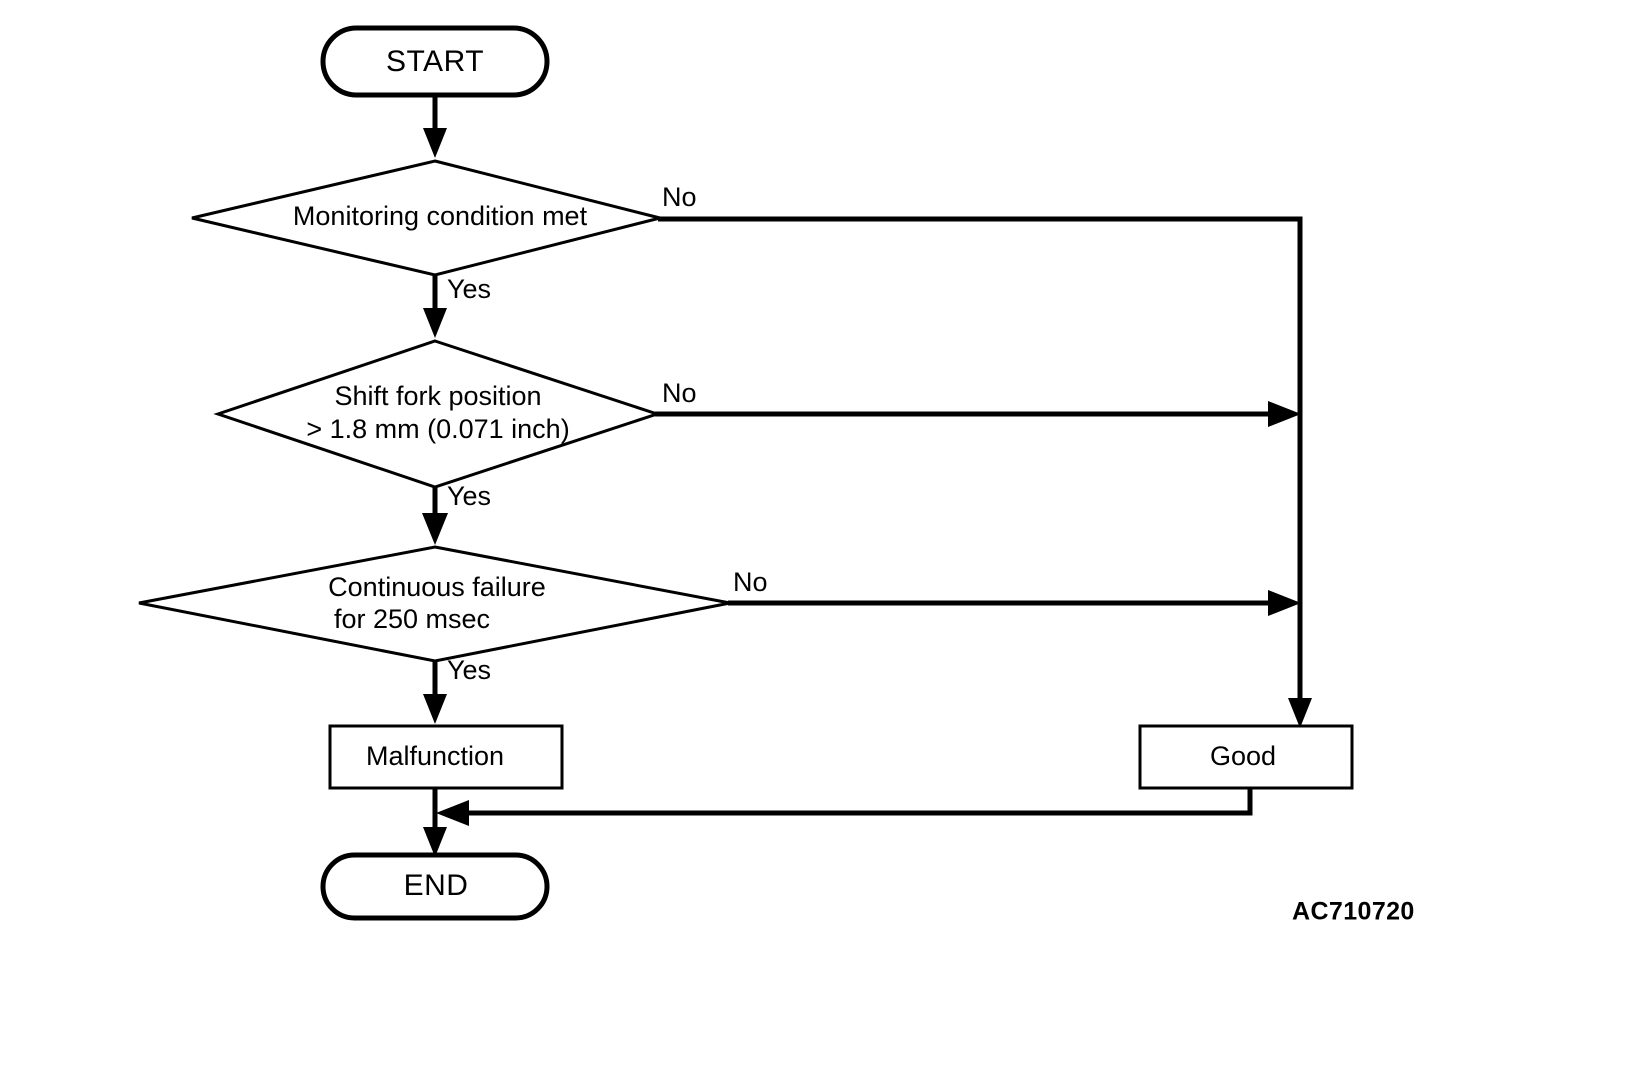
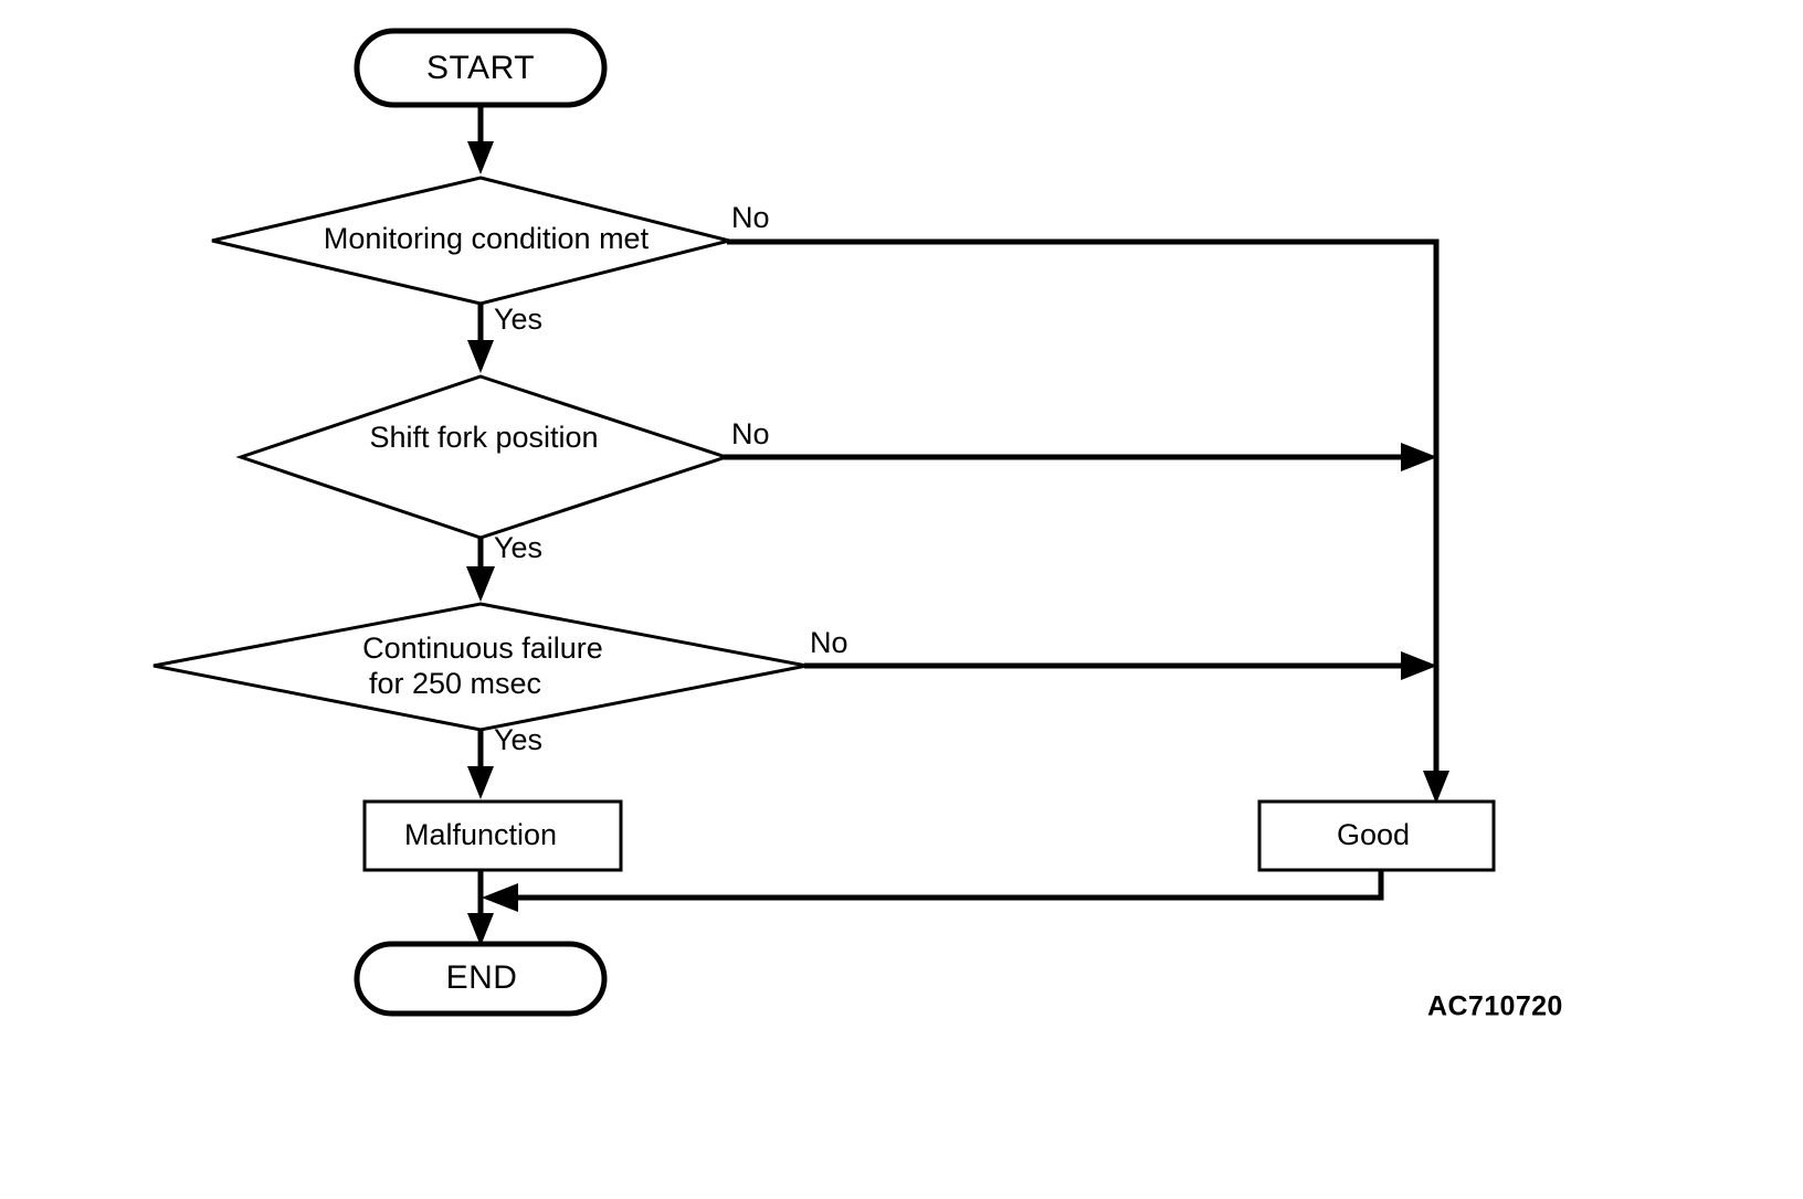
  START
  Monitoring condition met
  No
  Yes
  Shift fork position
- > 1.8 mm (0.071 inch)
  No
  Yes
  Continuous failure
  for 250 msec
  No
  Yes
  Malfunction
  Good
  END
  AC710720
